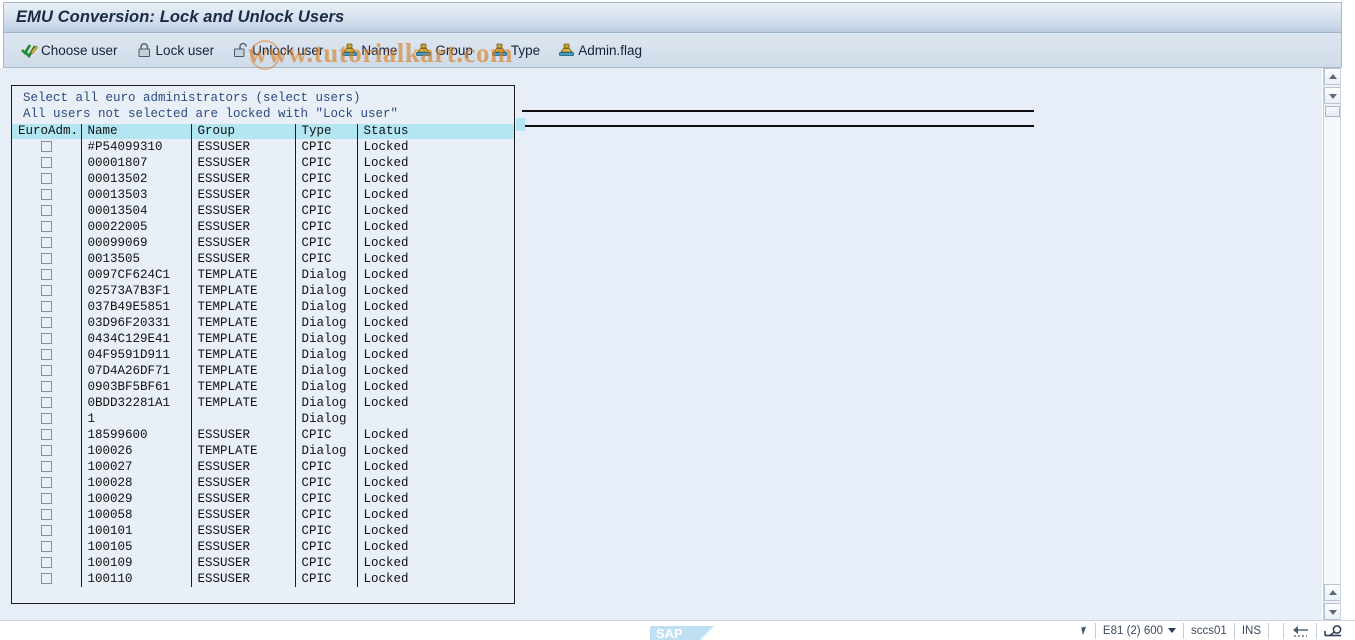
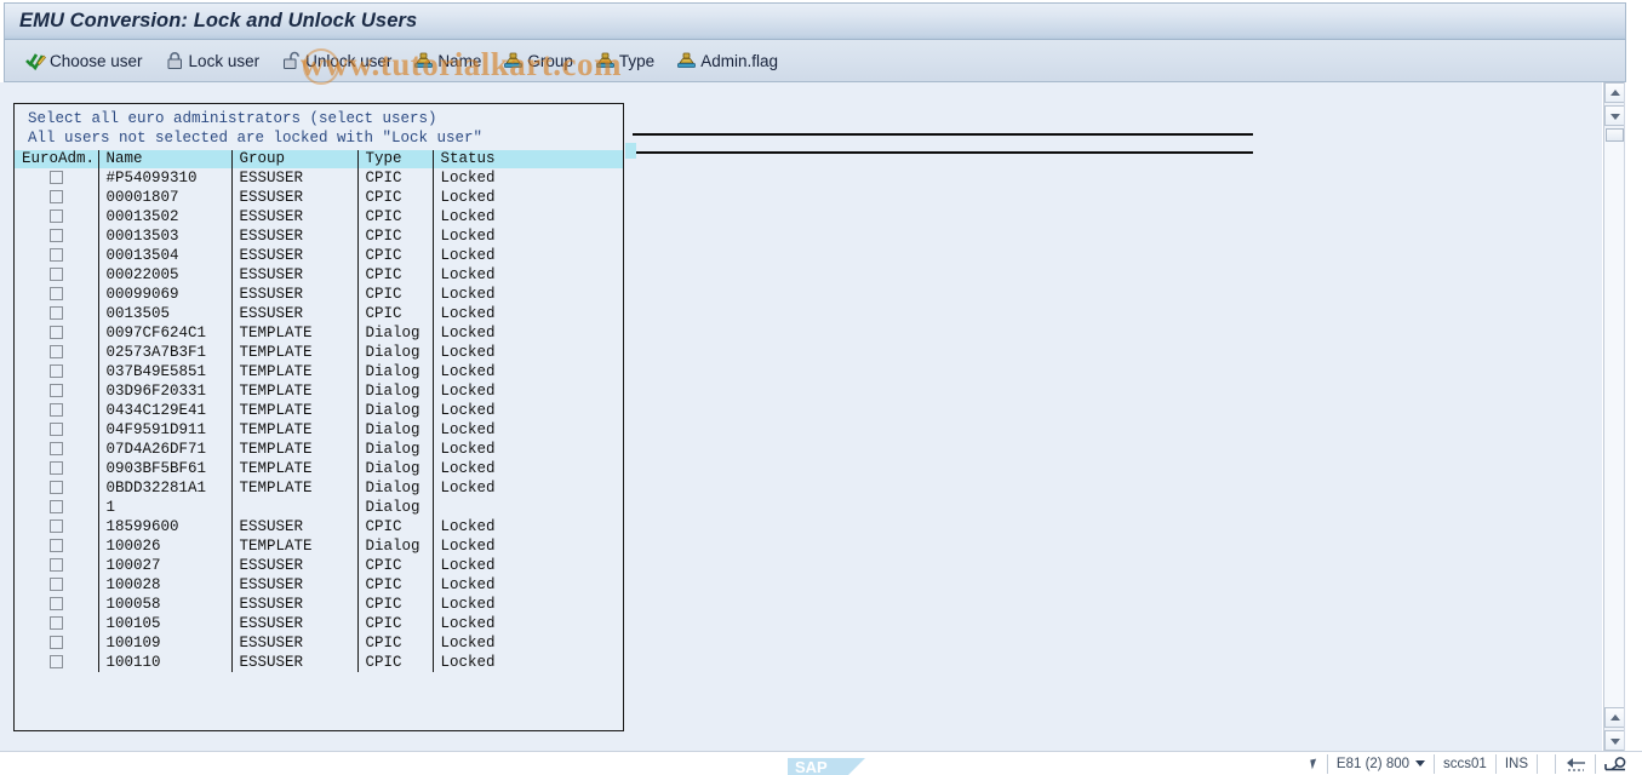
  EMU Conversion: Lock and Unlock Users
  Choose user
  Lock user
  Unlock user
  Name
  Group
  Type
  Admin.flag
  www.tutorialkart.com
  Select all euro administrators (select users)
  All users not selected are locked with "Lock user"
  EuroAdm.	Name	Group	Type	Status
  	#P54099310	ESSUSER	CPIC	Locked
  	00001807	ESSUSER	CPIC	Locked
  	00013502	ESSUSER	CPIC	Locked
  	00013503	ESSUSER	CPIC	Locked
  	00013504	ESSUSER	CPIC	Locked
  	00022005	ESSUSER	CPIC	Locked
  	00099069	ESSUSER	CPIC	Locked
  	0013505	ESSUSER	CPIC	Locked
  	0097CF624C1	TEMPLATE	Dialog	Locked
  	02573A7B3F1	TEMPLATE	Dialog	Locked
  	037B49E5851	TEMPLATE	Dialog	Locked
  	03D96F20331	TEMPLATE	Dialog	Locked
  	0434C129E41	TEMPLATE	Dialog	Locked
  	04F9591D911	TEMPLATE	Dialog	Locked
  	07D4A26DF71	TEMPLATE	Dialog	Locked
  	0903BF5BF61	TEMPLATE	Dialog	Locked
  	0BDD32281A1	TEMPLATE	Dialog	Locked
  	1		Dialog
  	18599600	ESSUSER	CPIC	Locked
  	100026	TEMPLATE	Dialog	Locked
  	100027	ESSUSER	CPIC	Locked
  	100028	ESSUSER	CPIC	Locked
- 	100029	ESSUSER	CPIC	Locked
  	100058	ESSUSER	CPIC	Locked
- 	100101	ESSUSER	CPIC	Locked
  	100105	ESSUSER	CPIC	Locked
  	100109	ESSUSER	CPIC	Locked
  	100110	ESSUSER	CPIC	Locked
  SAP
- E81 (2) 600
+ E81 (2) 800
  sccs01
  INS
